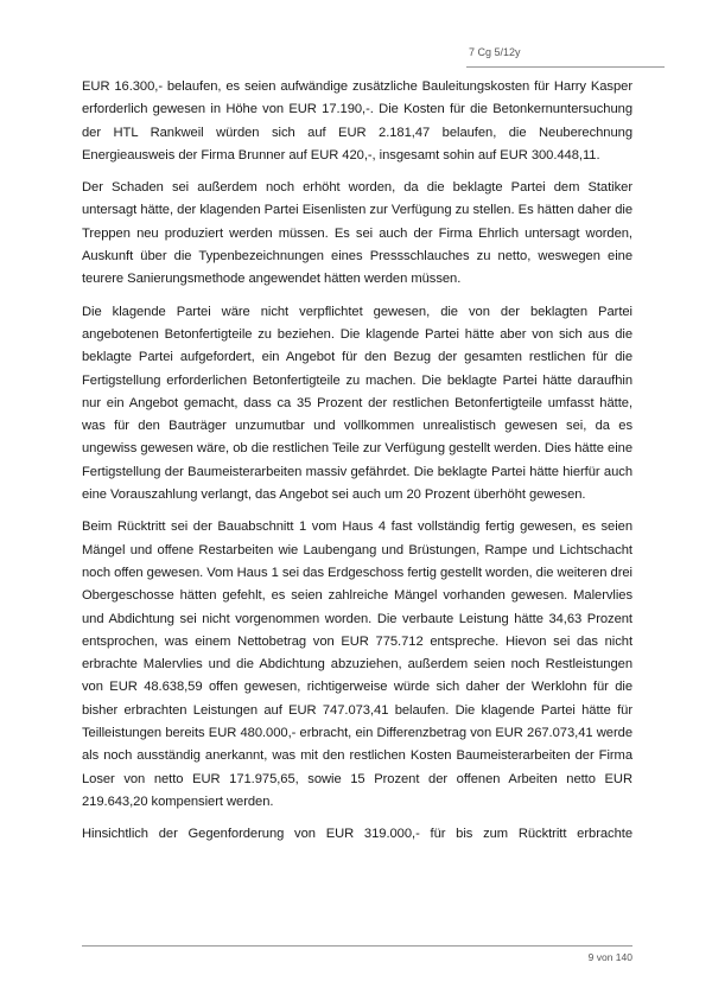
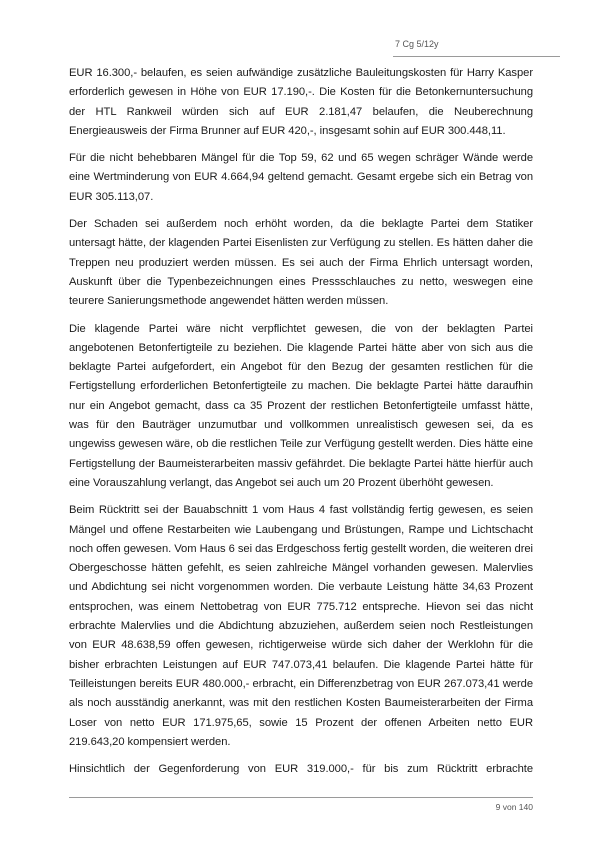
  7 Cg 5/12y
  EUR 16.300,- belaufen, es seien aufwändige zusätzliche Bauleitungskosten für Harry Kasper erforderlich gewesen in Höhe von EUR 17.190,-. Die Kosten für die Betonkernuntersuchung der HTL Rankweil würden sich auf EUR 2.181,47 belaufen, die Neuberechnung Energieausweis der Firma Brunner auf EUR 420,-, insgesamt sohin auf EUR 300.448,11.
+ Für die nicht behebbaren Mängel für die Top 59, 62 und 65 wegen schräger Wände werde eine Wertminderung von EUR 4.664,94 geltend gemacht. Gesamt ergebe sich ein Betrag von EUR 305.113,07.
  Der Schaden sei außerdem noch erhöht worden, da die beklagte Partei dem Statiker untersagt hätte, der klagenden Partei Eisenlisten zur Verfügung zu stellen. Es hätten daher die Treppen neu produziert werden müssen. Es sei auch der Firma Ehrlich untersagt worden, Auskunft über die Typenbezeichnungen eines Pressschlauches zu netto, weswegen eine teurere Sanierungsmethode angewendet hätten werden müssen.
  Die klagende Partei wäre nicht verpflichtet gewesen, die von der beklagten Partei angebotenen Betonfertigteile zu beziehen. Die klagende Partei hätte aber von sich aus die beklagte Partei aufgefordert, ein Angebot für den Bezug der gesamten restlichen für die Fertigstellung erforderlichen Betonfertigteile zu machen. Die beklagte Partei hätte daraufhin nur ein Angebot gemacht, dass ca 35 Prozent der restlichen Betonfertigteile umfasst hätte, was für den Bauträger unzumutbar und vollkommen unrealistisch gewesen sei, da es ungewiss gewesen wäre, ob die restlichen Teile zur Verfügung gestellt werden. Dies hätte eine Fertigstellung der Baumeisterarbeiten massiv gefährdet. Die beklagte Partei hätte hierfür auch eine Vorauszahlung verlangt, das Angebot sei auch um 20 Prozent überhöht gewesen.
- Beim Rücktritt sei der Bauabschnitt 1 vom Haus 4 fast vollständig fertig gewesen, es seien Mängel und offene Restarbeiten wie Laubengang und Brüstungen, Rampe und Lichtschacht noch offen gewesen. Vom Haus 1 sei das Erdgeschoss fertig gestellt worden, die weiteren drei Obergeschosse hätten gefehlt, es seien zahlreiche Mängel vorhanden gewesen. Malervlies und Abdichtung sei nicht vorgenommen worden. Die verbaute Leistung hätte 34,63 Prozent entsprochen, was einem Nettobetrag von EUR 775.712 entspreche. Hievon sei das nicht erbrachte Malervlies und die Abdichtung abzuziehen, außerdem seien noch Restleistungen von EUR 48.638,59 offen gewesen, richtigerweise würde sich daher der Werklohn für die bisher erbrachten Leistungen auf EUR 747.073,41 belaufen. Die klagende Partei hätte für Teilleistungen bereits EUR 480.000,- erbracht, ein Differenzbetrag von EUR 267.073,41 werde als noch ausständig anerkannt, was mit den restlichen Kosten Baumeisterarbeiten der Firma Loser von netto EUR 171.975,65, sowie 15 Prozent der offenen Arbeiten netto EUR 219.643,20 kompensiert werden.
+ Beim Rücktritt sei der Bauabschnitt 1 vom Haus 4 fast vollständig fertig gewesen, es seien Mängel und offene Restarbeiten wie Laubengang und Brüstungen, Rampe und Lichtschacht noch offen gewesen. Vom Haus 6 sei das Erdgeschoss fertig gestellt worden, die weiteren drei Obergeschosse hätten gefehlt, es seien zahlreiche Mängel vorhanden gewesen. Malervlies und Abdichtung sei nicht vorgenommen worden. Die verbaute Leistung hätte 34,63 Prozent entsprochen, was einem Nettobetrag von EUR 775.712 entspreche. Hievon sei das nicht erbrachte Malervlies und die Abdichtung abzuziehen, außerdem seien noch Restleistungen von EUR 48.638,59 offen gewesen, richtigerweise würde sich daher der Werklohn für die bisher erbrachten Leistungen auf EUR 747.073,41 belaufen. Die klagende Partei hätte für Teilleistungen bereits EUR 480.000,- erbracht, ein Differenzbetrag von EUR 267.073,41 werde als noch ausständig anerkannt, was mit den restlichen Kosten Baumeisterarbeiten der Firma Loser von netto EUR 171.975,65, sowie 15 Prozent der offenen Arbeiten netto EUR 219.643,20 kompensiert werden.
  Hinsichtlich der Gegenforderung von EUR 319.000,- für bis zum Rücktritt erbrachte
  9 von 140
